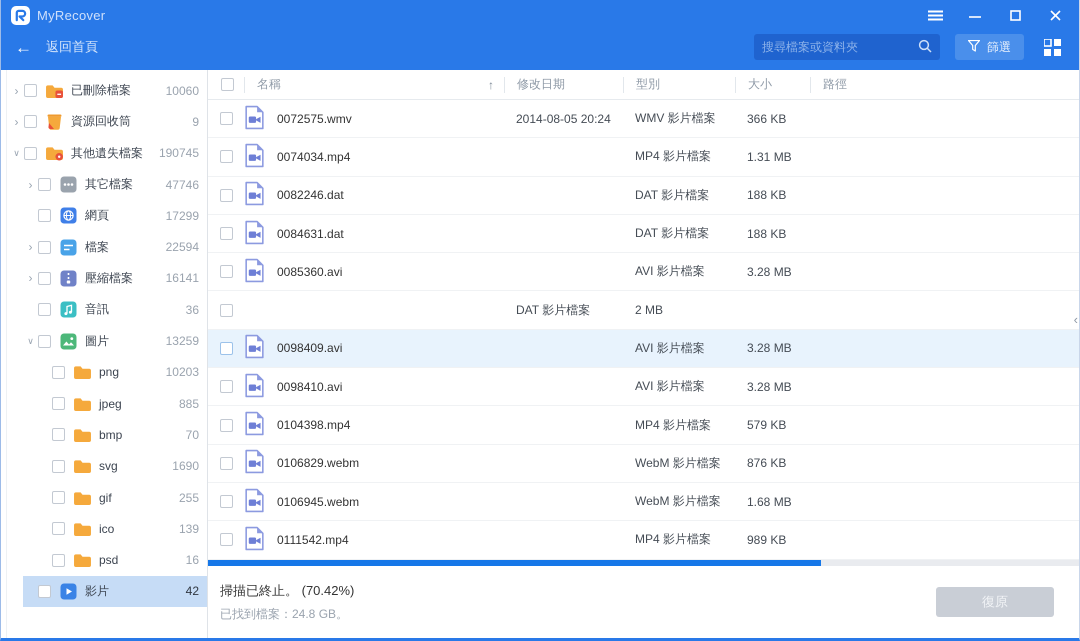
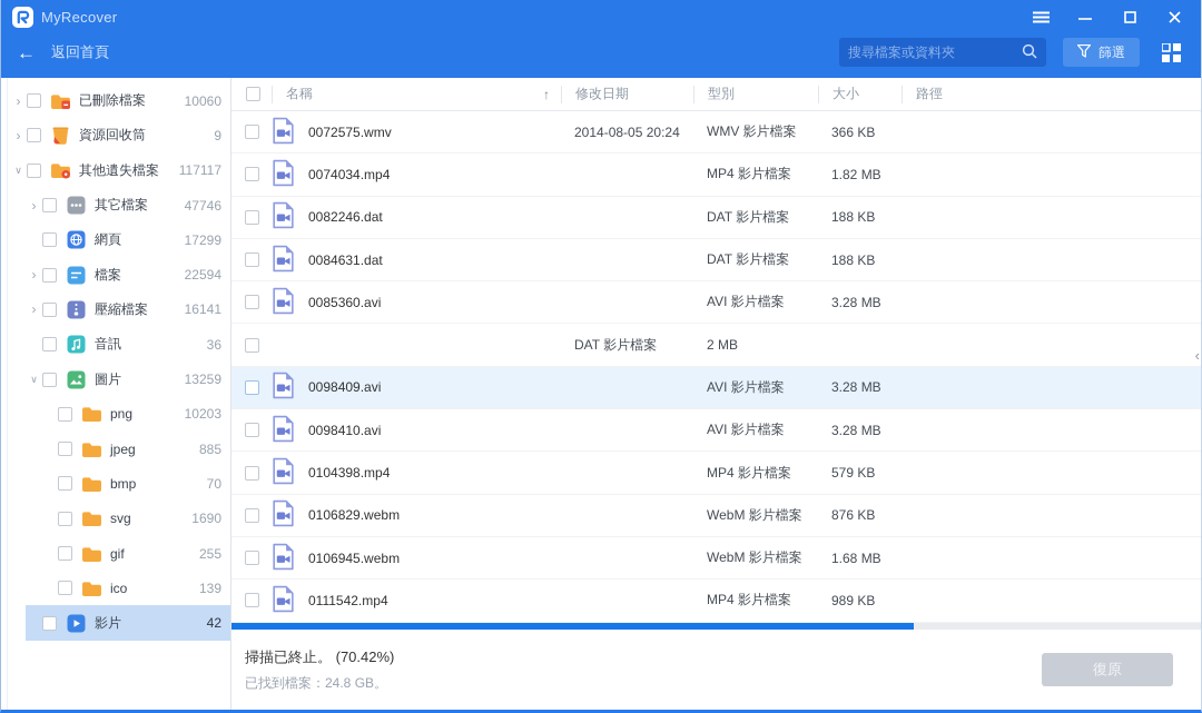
  MyRecover
  ←
  返回首頁
  搜尋檔案或資料夾
  篩選
  ›
  已刪除檔案
  10060
  ›
  資源回收筒
  9
  ∨
  其他遺失檔案
- 190745
+ 117117
  ›
  其它檔案
  47746
  網頁
  17299
  ›
  檔案
  22594
  ›
  壓縮檔案
  16141
  音訊
  36
  ∨
  圖片
  13259
  png
  10203
  jpeg
  885
  bmp
  70
  svg
  1690
  gif
  255
  ico
  139
- psd
- 16
  影片
  42
  名稱
  ↑
  修改日期
  型別
  大小
  路徑
  0072575.wmv
  2014-08-05 20:24
  WMV 影片檔案
  366 KB
  0074034.mp4
  MP4 影片檔案
- 1.31 MB
+ 1.82 MB
  0082246.dat
  DAT 影片檔案
  188 KB
  0084631.dat
  DAT 影片檔案
  188 KB
  0085360.avi
  AVI 影片檔案
  3.28 MB
  DAT 影片檔案
  2 MB
  0098409.avi
  AVI 影片檔案
  3.28 MB
  0098410.avi
  AVI 影片檔案
  3.28 MB
  0104398.mp4
  MP4 影片檔案
  579 KB
  0106829.webm
  WebM 影片檔案
  876 KB
  0106945.webm
  WebM 影片檔案
  1.68 MB
  0111542.mp4
  MP4 影片檔案
  989 KB
  掃描已終止。 (70.42%)
  已找到檔案：24.8 GB。
  復原
  ‹
